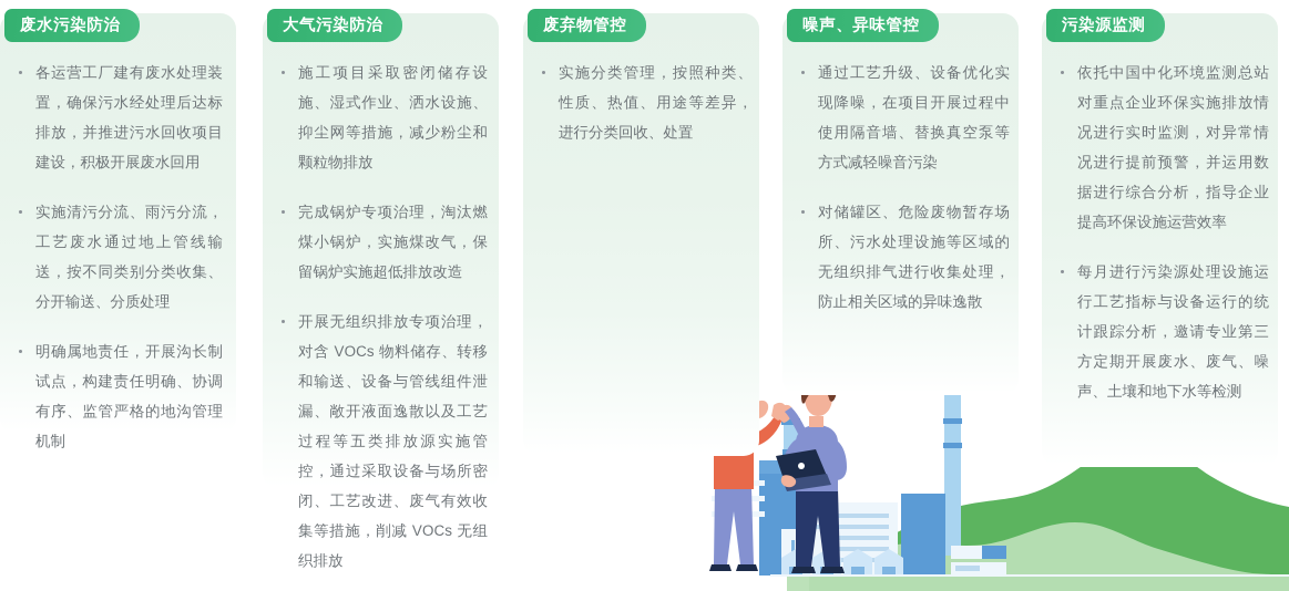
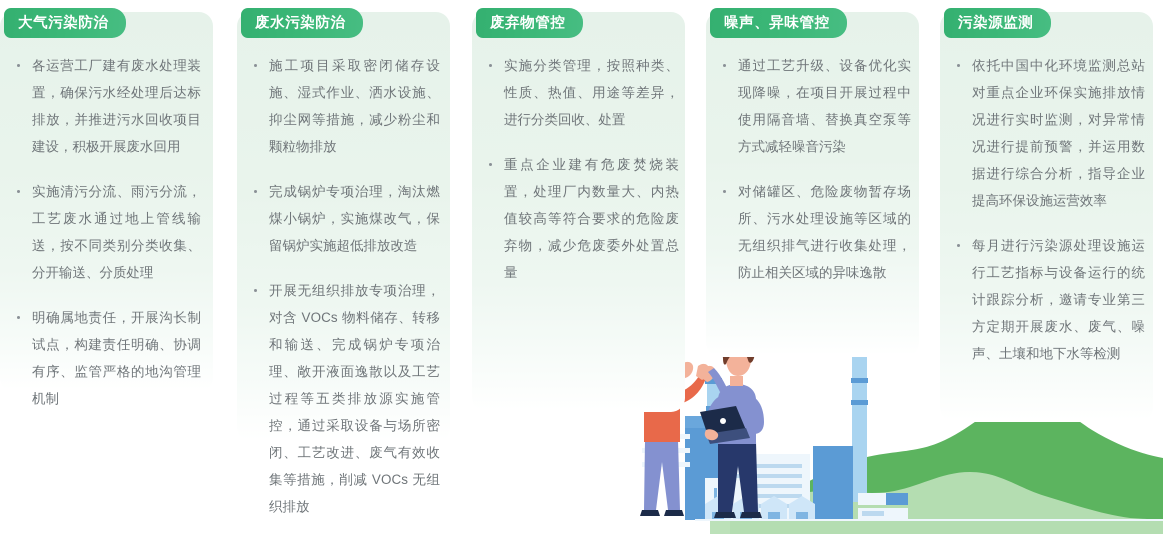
- 废水污染防治
+ 大气污染防治
  各运营工厂建有废水处理装置，确保污水经处理后达标排放，并推进污水回收项目建设，积极开展废水回用
  实施清污分流、雨污分流，工艺废水通过地上管线输送，按不同类别分类收集、分开输送、分质处理
  明确属地责任，开展沟长制试点，构建责任明确、协调有序、监管严格的地沟管理机制
- 大气污染防治
+ 废水污染防治
  施工项目采取密闭储存设施、湿式作业、洒水设施、抑尘网等措施，减少粉尘和颗粒物排放
  完成锅炉专项治理，淘汰燃煤小锅炉，实施煤改气，保留锅炉实施超低排放改造
- 开展无组织排放专项治理，对含 VOCs 物料储存、转移和输送、设备与管线组件泄漏、敞开液面逸散以及工艺过程等五类排放源实施管控，通过采取设备与场所密闭、工艺改进、废气有效收集等措施，削减 VOCs 无组织排放
+ 开展无组织排放专项治理，对含 VOCs 物料储存、转移和输送、完成锅炉专项治理、敞开液面逸散以及工艺过程等五类排放源实施管控，通过采取设备与场所密闭、工艺改进、废气有效收集等措施，削减 VOCs 无组织排放
  废弃物管控
  实施分类管理，按照种类、性质、热值、用途等差异，进行分类回收、处置
+ 重点企业建有危废焚烧装置，处理厂内数量大、内热值较高等符合要求的危险废弃物，减少危废委外处置总量
  噪声、异味管控
  通过工艺升级、设备优化实现降噪，在项目开展过程中使用隔音墙、替换真空泵等方式减轻噪音污染
  对储罐区、危险废物暂存场所、污水处理设施等区域的无组织排气进行收集处理，防止相关区域的异味逸散
  污染源监测
  依托中国中化环境监测总站对重点企业环保实施排放情况进行实时监测，对异常情况进行提前预警，并运用数据进行综合分析，指导企业提高环保设施运营效率
  每月进行污染源处理设施运行工艺指标与设备运行的统计跟踪分析，邀请专业第三方定期开展废水、废气、噪声、土壤和地下水等检测
